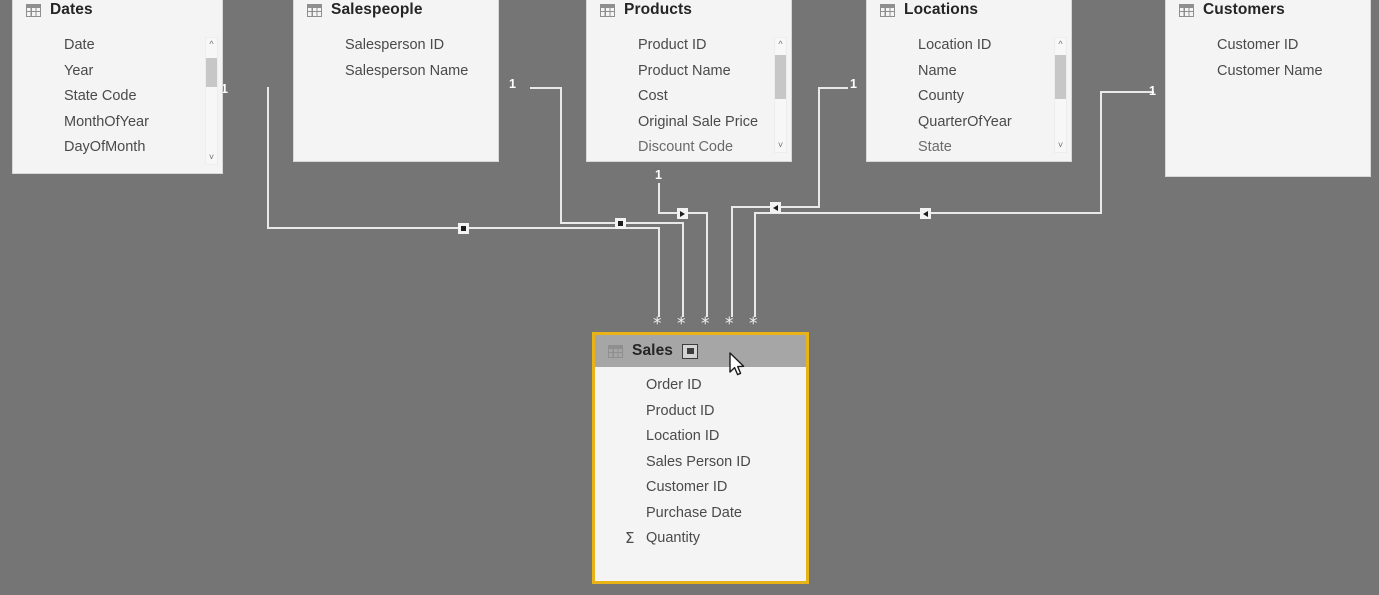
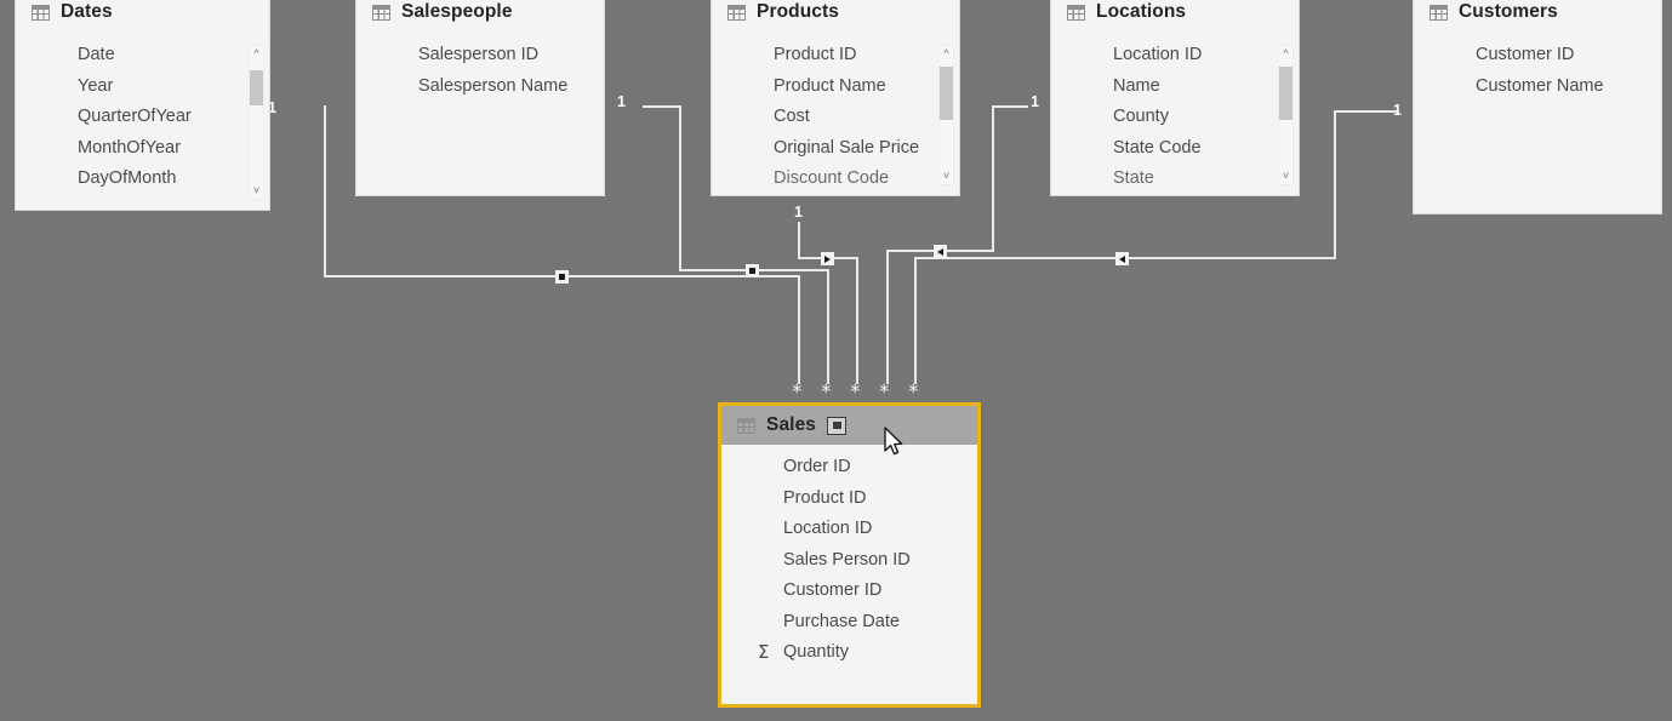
  1
  1
  1
  1
  1
  *
  *
  *
  *
  *
  Dates
  Date
  Year
- State Code
+ QuarterOfYear
  MonthOfYear
  DayOfMonth
  ^
  ˅
  Salespeople
  Salesperson ID
  Salesperson Name
  Products
  Product ID
  Product Name
  Cost
  Original Sale Price
  Discount Code
  ^
  ˅
  Locations
  Location ID
  Name
  County
- QuarterOfYear
+ State Code
  State
  ^
  ˅
  Customers
  Customer ID
  Customer Name
  Sales
  Order ID
  Product ID
  Location ID
  Sales Person ID
  Customer ID
  Purchase Date
  Σ
  Quantity
